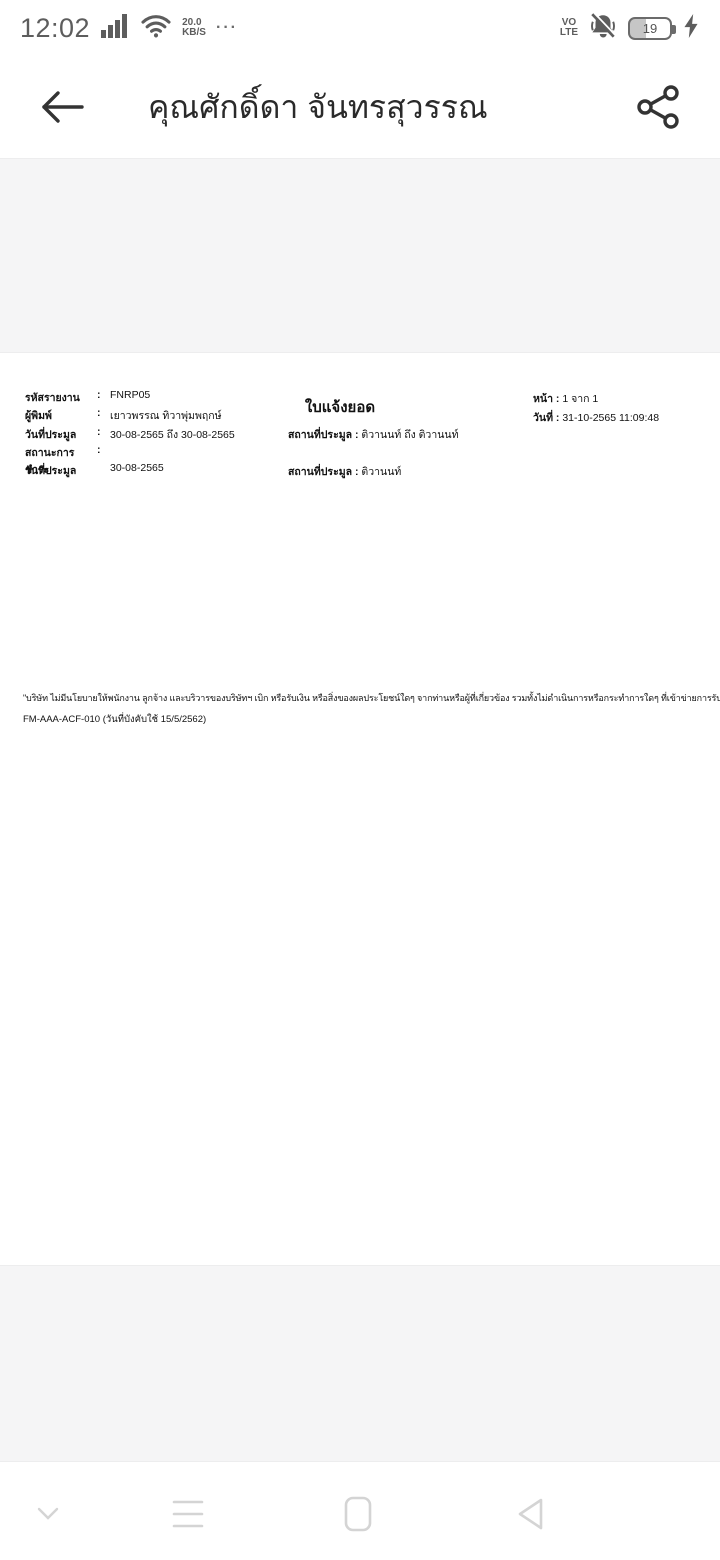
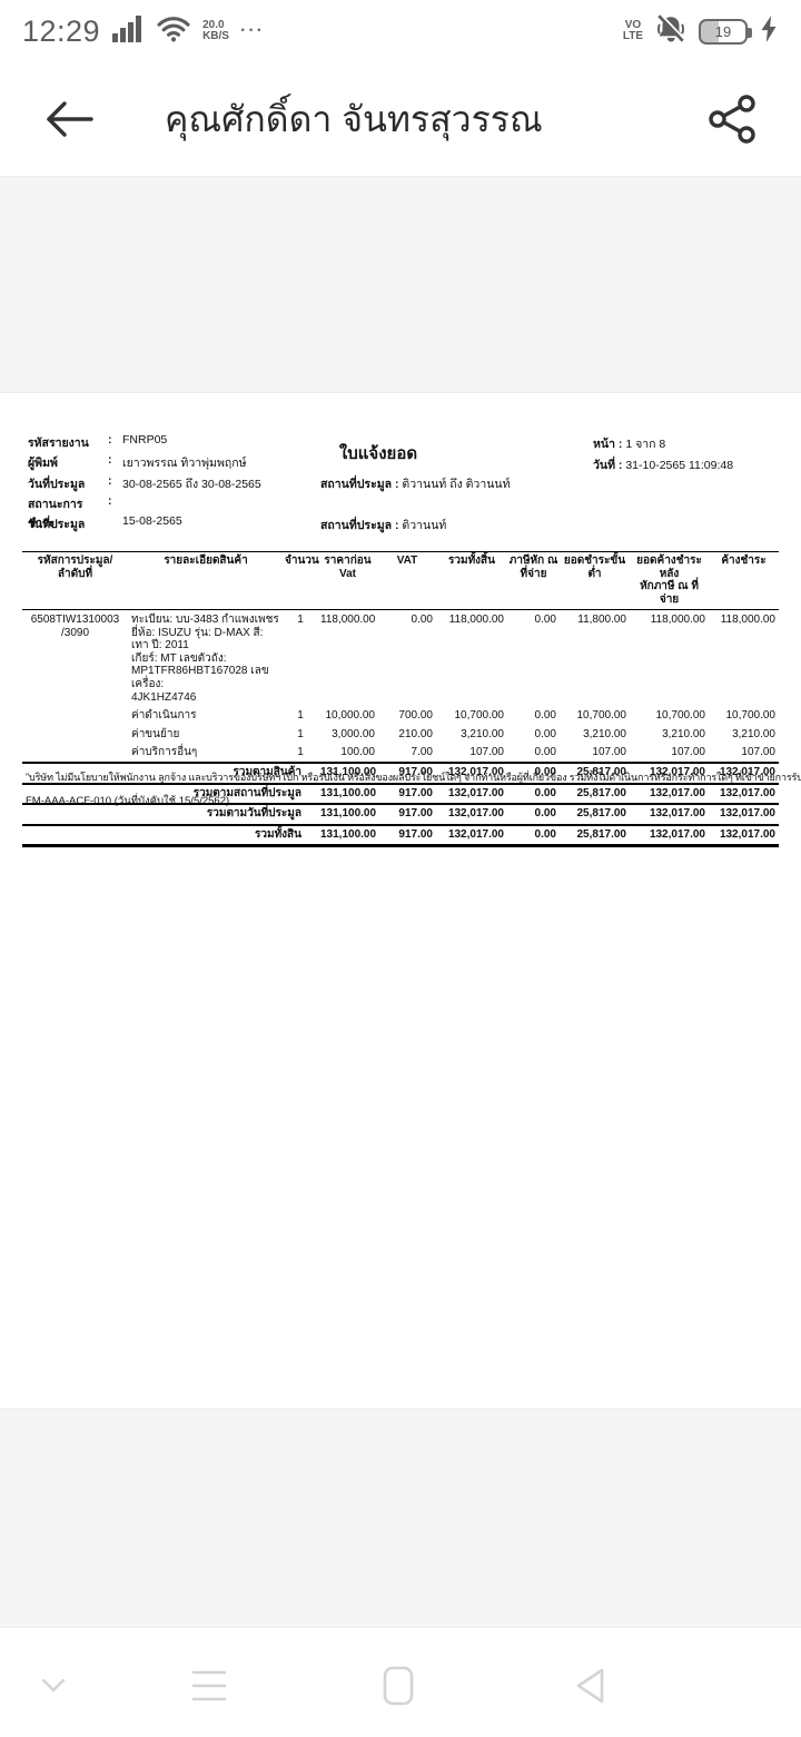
- 12:02
+ 12:29
  20.0
  KB/S
  ···
  VO
  LTE
  19
  คุณศักดิ์ดา จันทรสุวรรณ
  รหัสรายงาน
  :
  FNRP05
  ผู้พิมพ์
  :
  เยาวพรรณ ทิวาพุ่มพฤกษ์
  วันที่ประมูล
  :
  30-08-2565 ถึง 30-08-2565
  สถานะการชำระ
  :
  วันที่ประมูล
- 30-08-2565
+ 15-08-2565
  ใบแจ้งยอด
- หน้า : 1 จาก 1
+ หน้า : 1 จาก 8
  วันที่ : 31-10-2565 11:09:48
  สถานที่ประมูล : ติวานนท์ ถึง ติวานนท์
  สถานที่ประมูล : ติวานนท์
+ รหัสการประมูล/ลำดับที่	รายละเอียดสินค้า	จำนวน	ราคาก่อน Vat	VAT	รวมทั้งสิ้น	ภาษีหัก ณที่จ่าย	ยอดชำระขั้นต่ำ	ยอดค้างชำระหลังหักภาษี ณ ที่จ่าย	ค้างชำระ
+ 6508TIW1310003/3090	ทะเบียน: บบ-3483 กำแพงเพชรยี่ห้อ: ISUZU รุ่น: D-MAX สี: เทา ปี: 2011เกียร์: MT เลขตัวถัง:MP1TFR86HBT167028 เลขเครื่อง:4JK1HZ4746	1	118,000.00	0.00	118,000.00	0.00	11,800.00	118,000.00	118,000.00
+ 	ค่าดำเนินการ	1	10,000.00	700.00	10,700.00	0.00	10,700.00	10,700.00	10,700.00
+ 	ค่าขนย้าย	1	3,000.00	210.00	3,210.00	0.00	3,210.00	3,210.00	3,210.00
+ 	ค่าบริการอื่นๆ	1	100.00	7.00	107.00	0.00	107.00	107.00	107.00
+ รวมตามสินค้า	131,100.00	917.00	132,017.00	0.00	25,817.00	132,017.00	132,017.00
+ รวมตามสถานที่ประมูล	131,100.00	917.00	132,017.00	0.00	25,817.00	132,017.00	132,017.00
+ รวมตามวันที่ประมูล	131,100.00	917.00	132,017.00	0.00	25,817.00	132,017.00	132,017.00
+ รวมทั้งสิน	131,100.00	917.00	132,017.00	0.00	25,817.00	132,017.00	132,017.00
  "บริษัท ไม่มีนโยบายให้พนักงาน ลูกจ้าง และบริวารของบริษัทฯ เบิก หรือรับเงิน หรือสิ่งของผลประโยชน์ใดๆ จากท่านหรือผู้ที่เกี่ยวข้อง รวมทั้งไม่ดำเนินการหรือกระทำการใดๆ ที่เข้าข่ายการรับ
  FM-AAA-ACF-010 (วันที่บังคับใช้ 15/5/2562)
